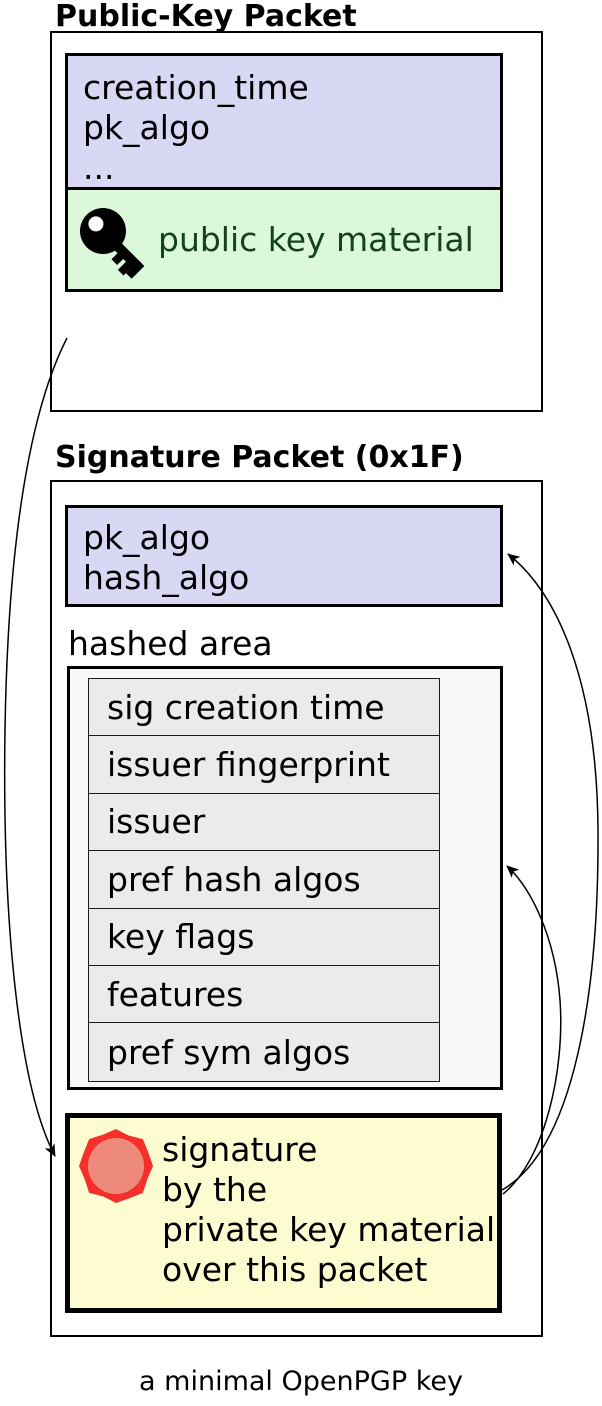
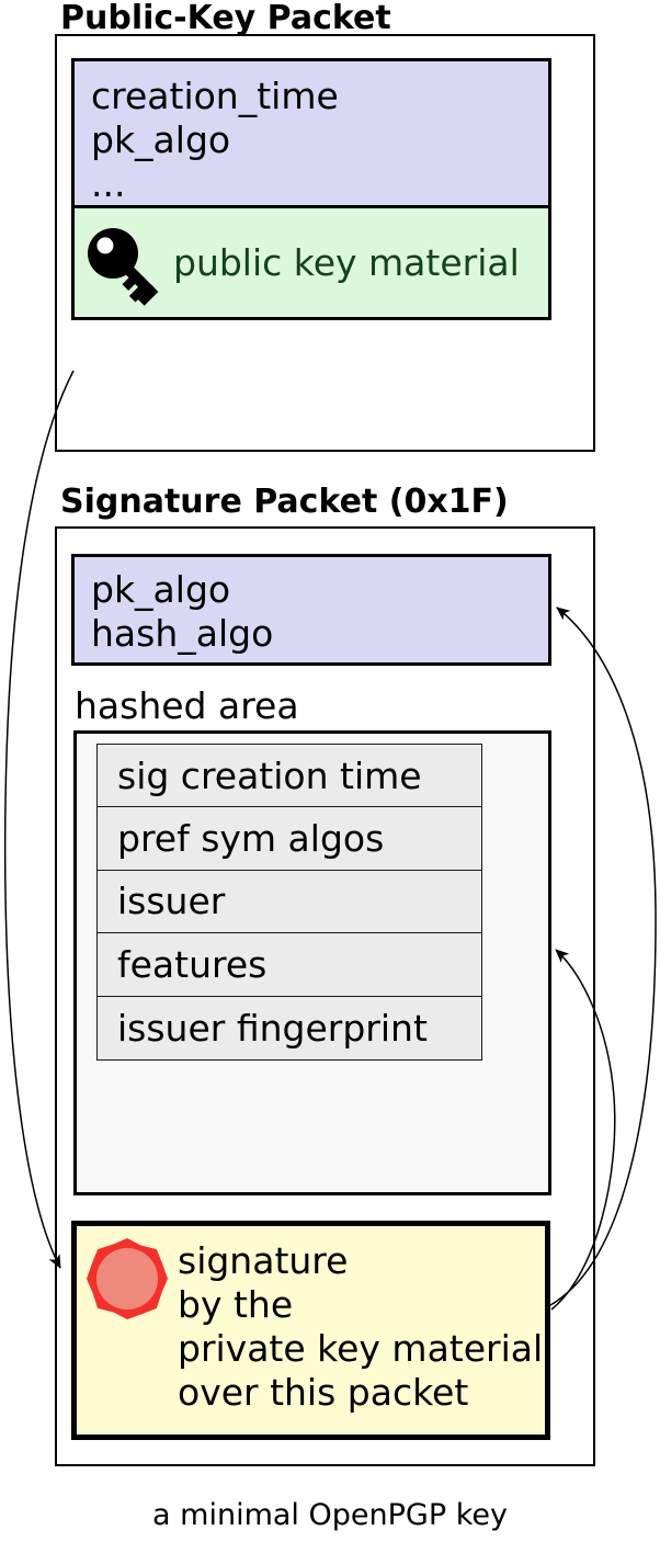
  Public-Key Packet
  creation_time
  pk_algo
  ...
  public key material
  Signature Packet (0x1F)
  pk_algo
  hash_algo
  hashed area
  sig creation time
- issuer fingerprint
+ pref sym algos
  issuer
- pref hash algos
- key flags
  features
- pref sym algos
+ issuer fingerprint
  signature
  by the
  private key material
  over this packet
  a minimal OpenPGP key
